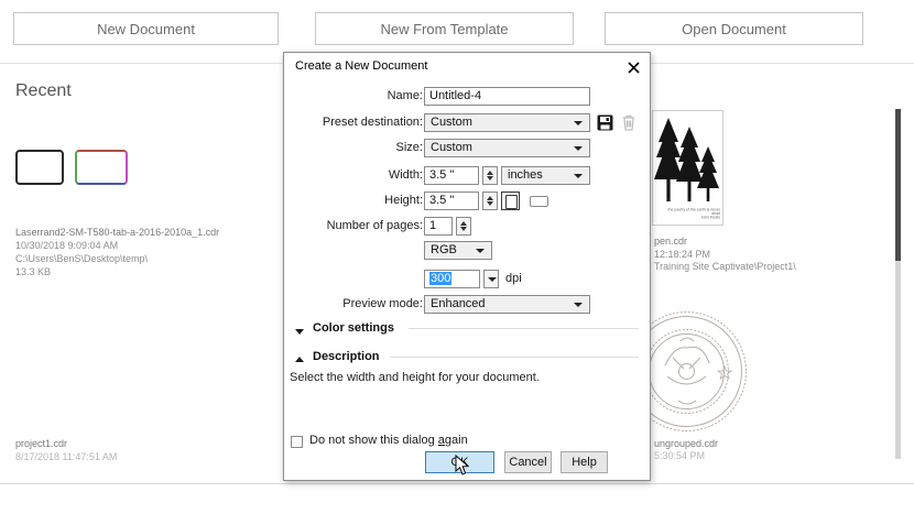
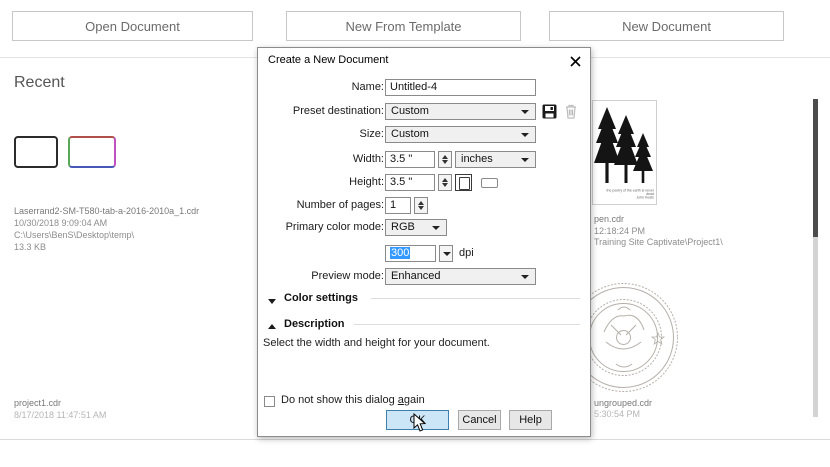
- New Document
+ Open Document
  New From Template
- Open Document
+ New Document
  Recent
  Laserrand2-SM-T580-tab-a-2016-2010a_1.cdr
  10/30/2018 9:09:04 AM
  C:\Users\BenS\Desktop\temp\
  13.3 KB
  project1.cdr
  8/17/2018 11:47:51 AM
  pen.cdr
  12:18:24 PM
  Training Site Captivate\Project1\
  ungrouped.cdr
  5:30:54 PM
  Create a New Document
  Name:
  Untitled-4
  Preset destination:
  Custom
  Size:
  Custom
  Width:
  3.5 "
  inches
  Height:
  3.5 "
  Number of pages:
  1
+ Primary color mode:
  RGB
  300
  dpi
  Preview mode:
  Enhanced
  Color settings
  Description
  Select the width and height for your document.
  Do not show this dialog again
  Cancel
  Help
